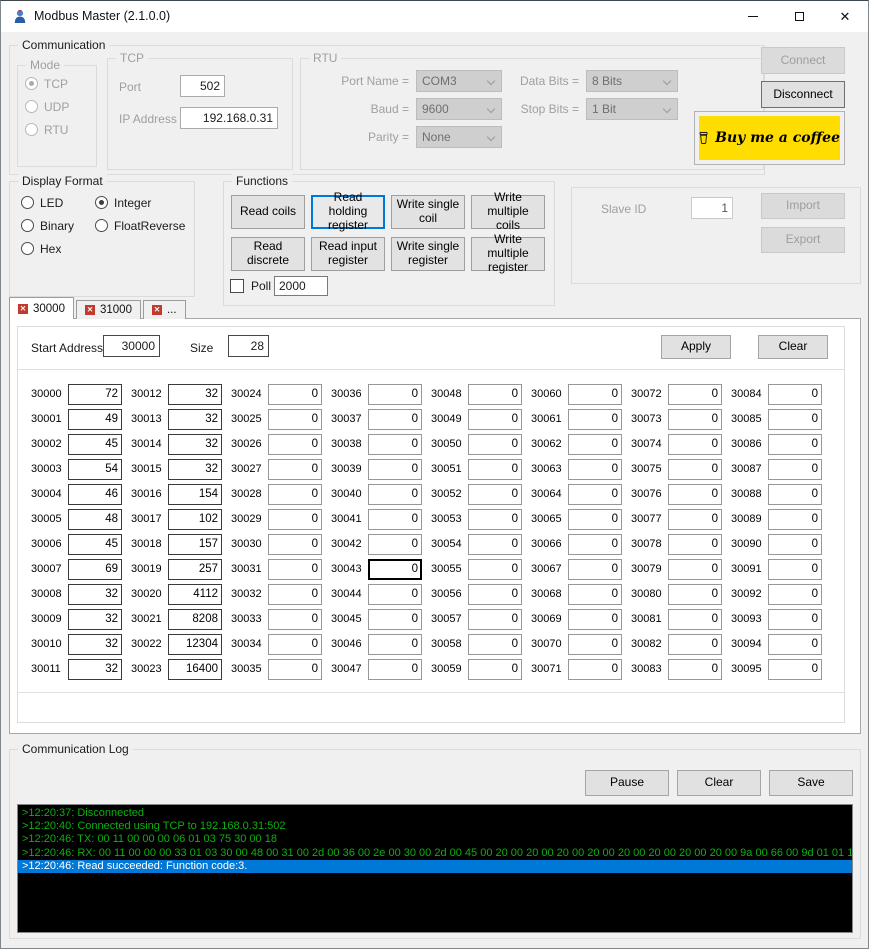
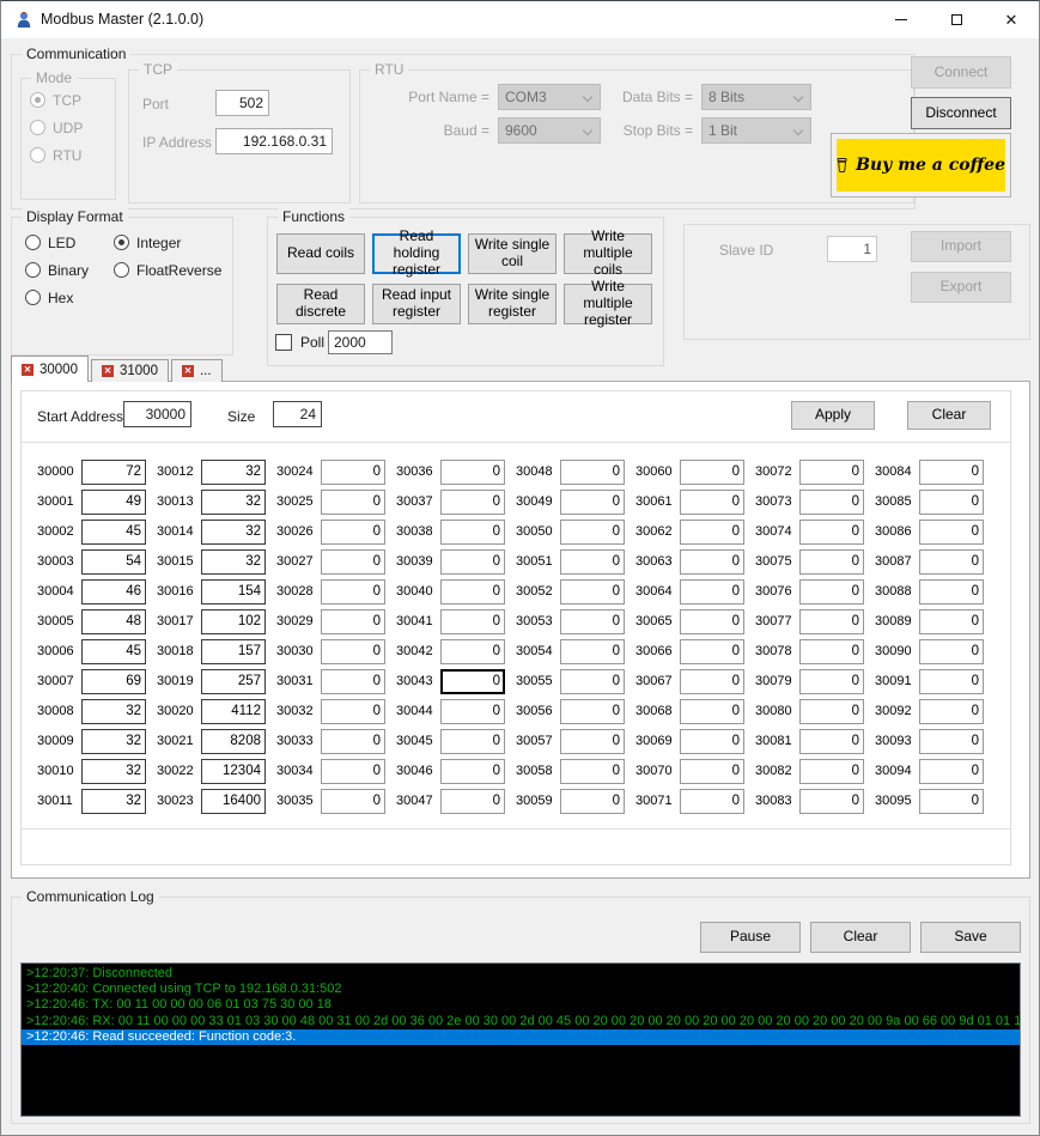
  Modbus Master (2.1.0.0)
  ✕
  Communication
  Mode
  TCP
  UDP
  RTU
  TCP
  Port
  502
  IP Address
  192.168.0.31
  RTU
  Port Name =
  COM3
  Baud =
  9600
- Parity =
- None
  Data Bits =
  8 Bits
  Stop Bits =
  1 Bit
  Connect
  Disconnect
  Buy me a coffee
  Display Format
  LED
  Binary
  Hex
  Integer
  FloatReverse
  Functions
  Read coils
  Read holding register
  Write single coil
  Write multiple coils
  Read discrete
  Read input register
  Write single register
  Write multiple register
  Poll
  2000
  Slave ID
  1
  Import
  Export
  ✕
  30000
  ✕
  31000
  ✕
  ...
  Start Address
  30000
  Size
- 28
+ 24
  Apply
  Clear
  30000
  72
  30001
  49
  30002
  45
  30003
  54
  30004
  46
  30005
  48
  30006
  45
  30007
  69
  30008
  32
  30009
  32
  30010
  32
  30011
  32
  30012
  32
  30013
  32
  30014
  32
  30015
  32
  30016
  154
  30017
  102
  30018
  157
  30019
  257
  30020
  4112
  30021
  8208
  30022
  12304
  30023
  16400
  30024
  0
  30025
  0
  30026
  0
  30027
  0
  30028
  0
  30029
  0
  30030
  0
  30031
  0
  30032
  0
  30033
  0
  30034
  0
  30035
  0
  30036
  0
  30037
  0
  30038
  0
  30039
  0
  30040
  0
  30041
  0
  30042
  0
  30043
  0
  30044
  0
  30045
  0
  30046
  0
  30047
  0
  30048
  0
  30049
  0
  30050
  0
  30051
  0
  30052
  0
  30053
  0
  30054
  0
  30055
  0
  30056
  0
  30057
  0
  30058
  0
  30059
  0
  30060
  0
  30061
  0
  30062
  0
  30063
  0
  30064
  0
  30065
  0
  30066
  0
  30067
  0
  30068
  0
  30069
  0
  30070
  0
  30071
  0
  30072
  0
  30073
  0
  30074
  0
  30075
  0
  30076
  0
  30077
  0
  30078
  0
  30079
  0
  30080
  0
  30081
  0
  30082
  0
  30083
  0
  30084
  0
  30085
  0
  30086
  0
  30087
  0
  30088
  0
  30089
  0
  30090
  0
  30091
  0
  30092
  0
  30093
  0
  30094
  0
  30095
  0
  Communication Log
  Pause
  Clear
  Save
  >12:20:37: Disconnected
  >12:20:40: Connected using TCP to 192.168.0.31:502
  >12:20:46: TX: 00 11 00 00 00 06 01 03 75 30 00 18
  >12:20:46: RX: 00 11 00 00 00 33 01 03 30 00 48 00 31 00 2d 00 36 00 2e 00 30 00 2d 00 45 00 20 00 20 00 20 00 20 00 20 00 20 00 20 00 20 00 9a 00 66 00 9d 01 01 1
  >12:20:46: Read succeeded: Function code:3.
